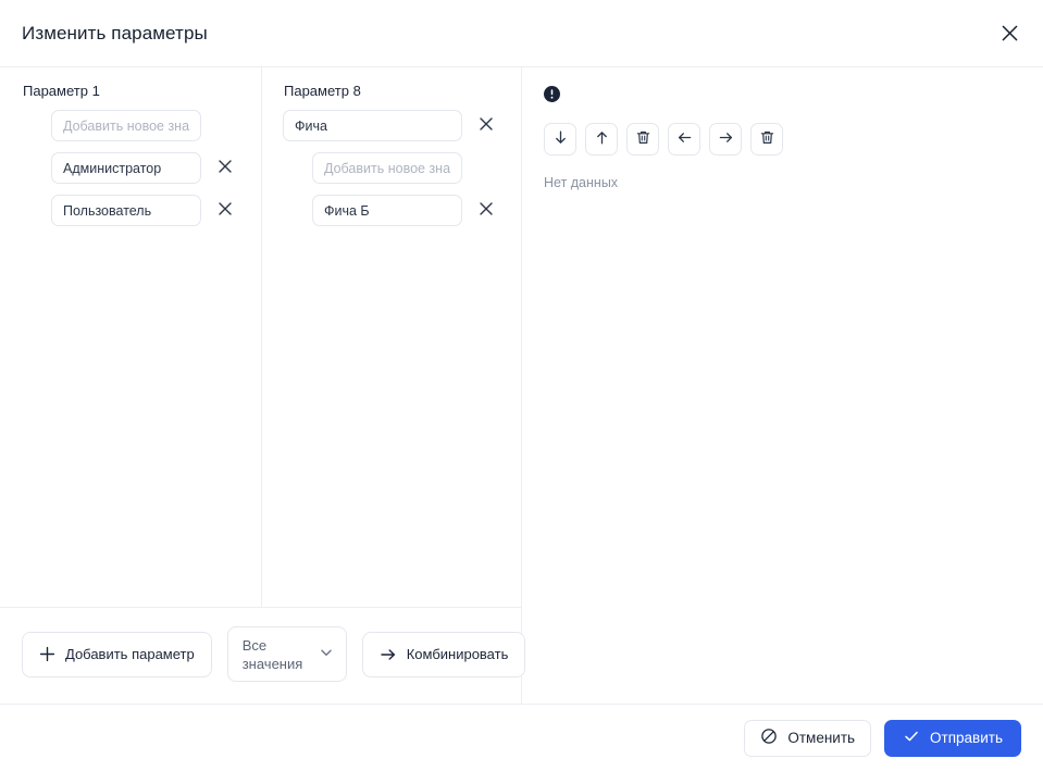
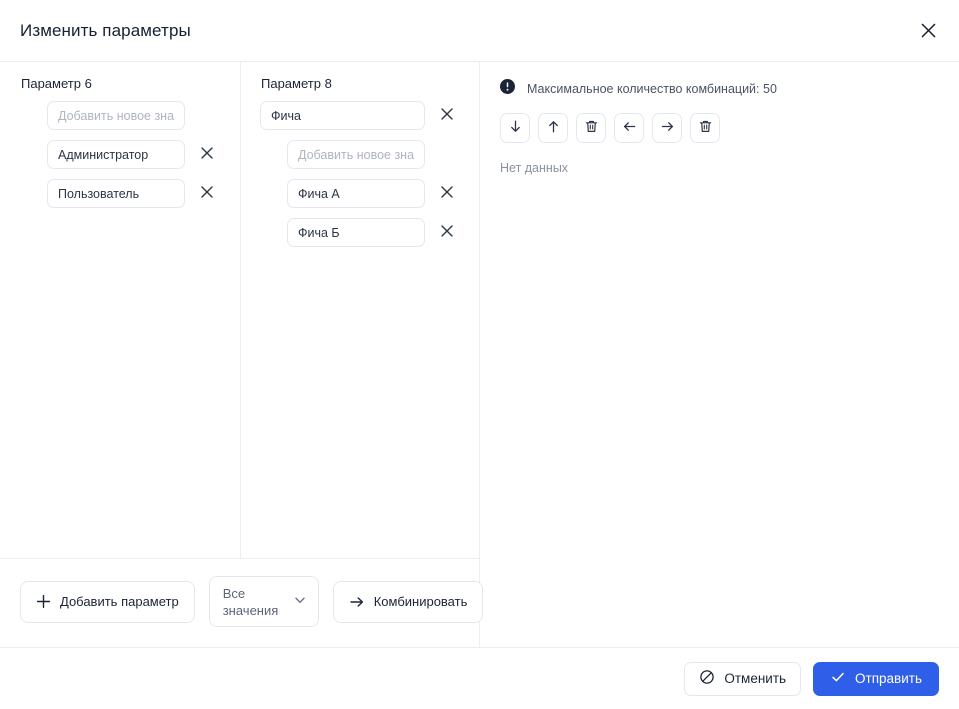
  Изменить параметры
- Параметр 1
+ Параметр 6
  Добавить новое зна
  Администратор
  Пользователь
  Параметр 8
  Фича
  Добавить новое зна
+ Фича А
  Фича Б
  Добавить параметр
  Все значения
  Комбинировать
+ Максимальное количество комбинаций: 50
  Нет данных
  Отменить
  Отправить
